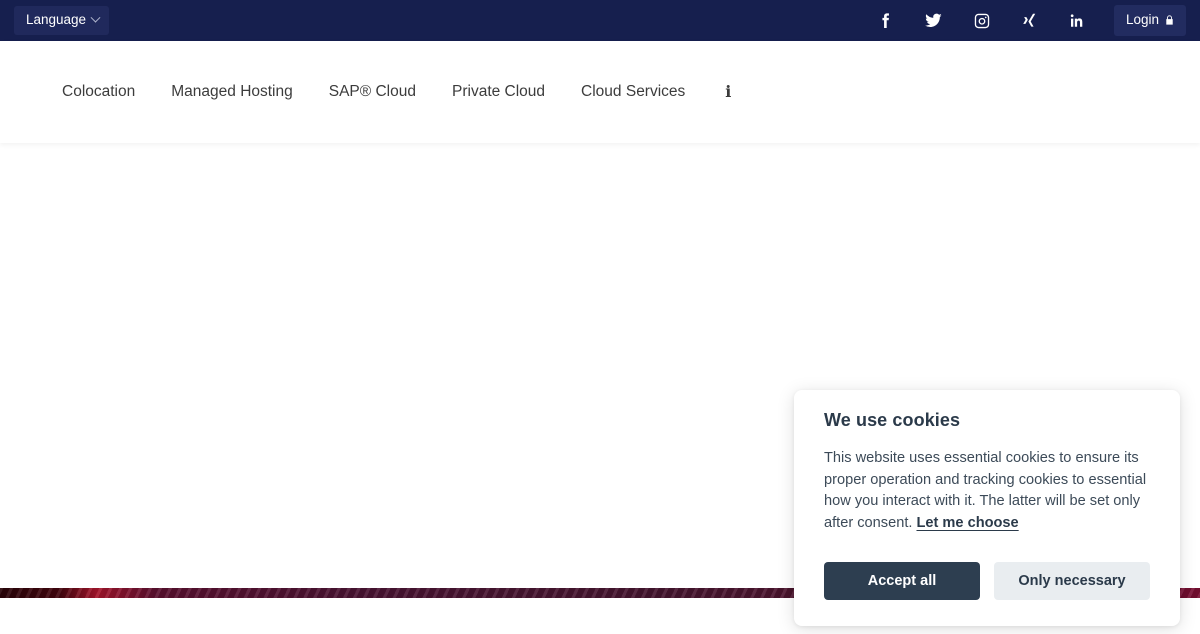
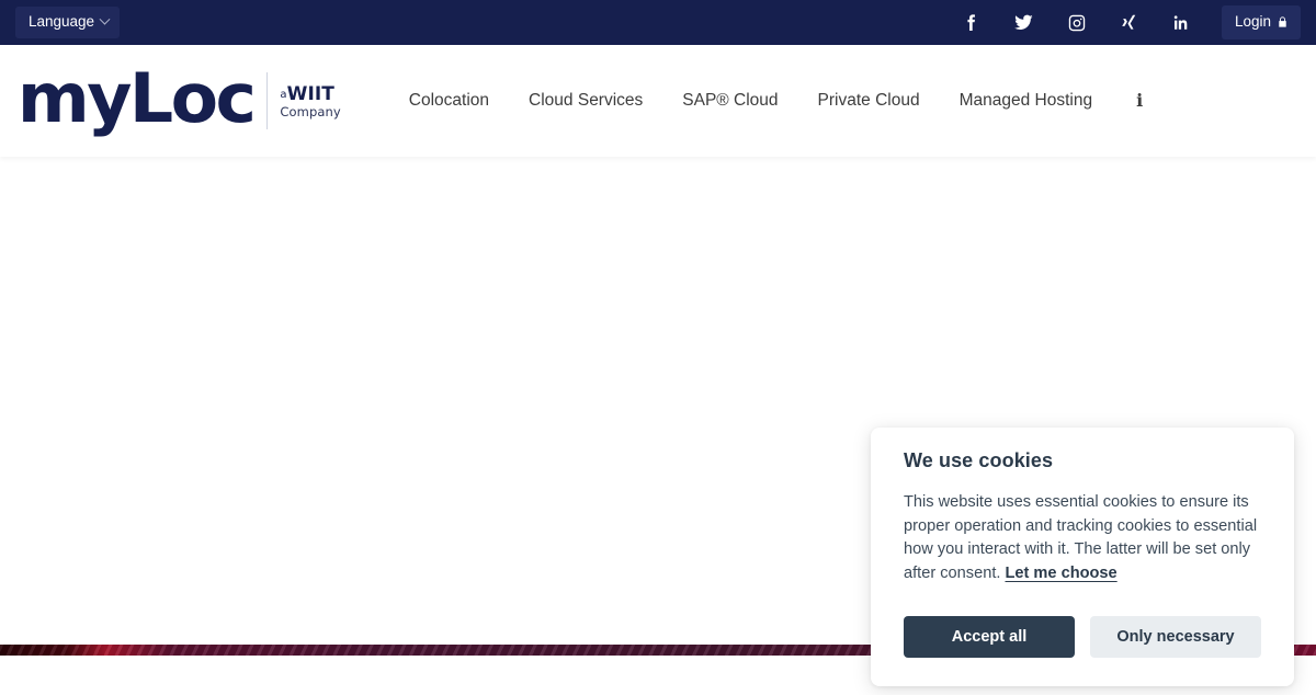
  Language
  Login
+ myLoc
+ aWIIT
+ Company
  Colocation
- Managed Hosting
+ Cloud Services
  SAP® Cloud
  Private Cloud
- Cloud Services
+ Managed Hosting
  i
  We use cookies
  This website uses essential cookies to ensure its proper operation and tracking cookies to essential how you interact with it. The latter will be set only after consent. Let me choose
  Accept all
  Only necessary
